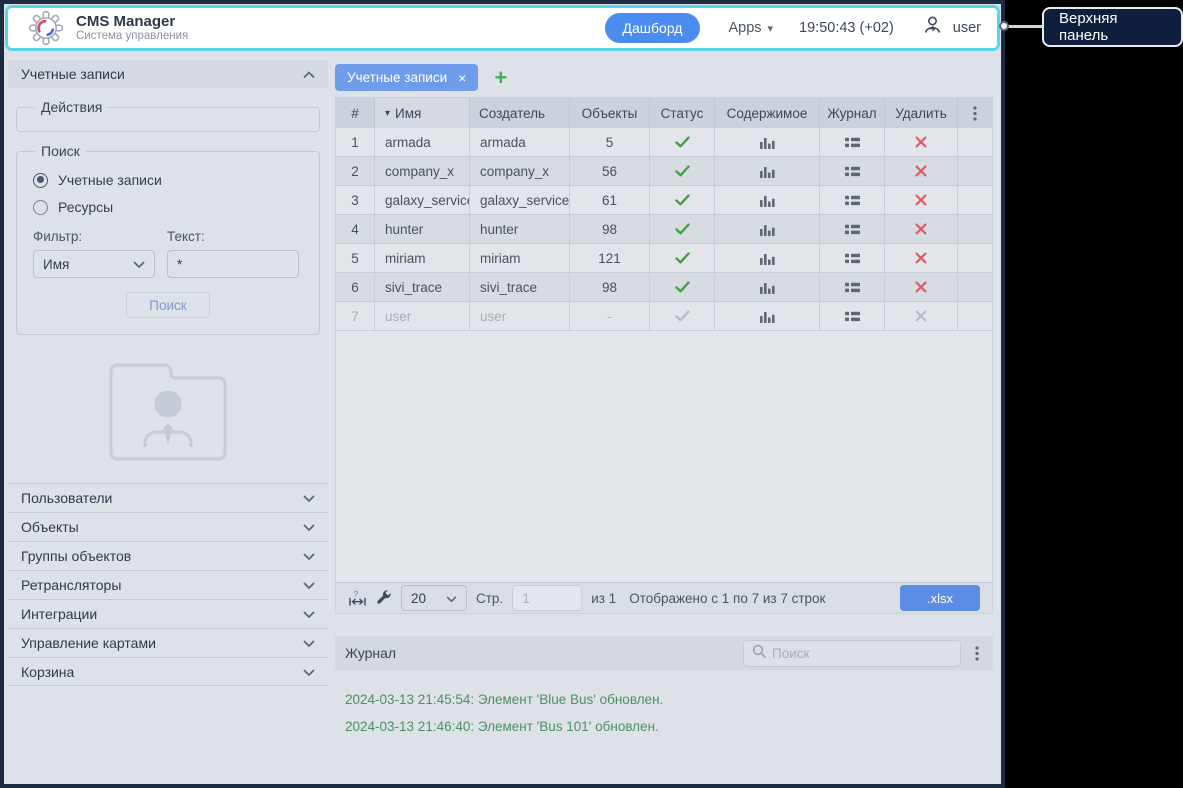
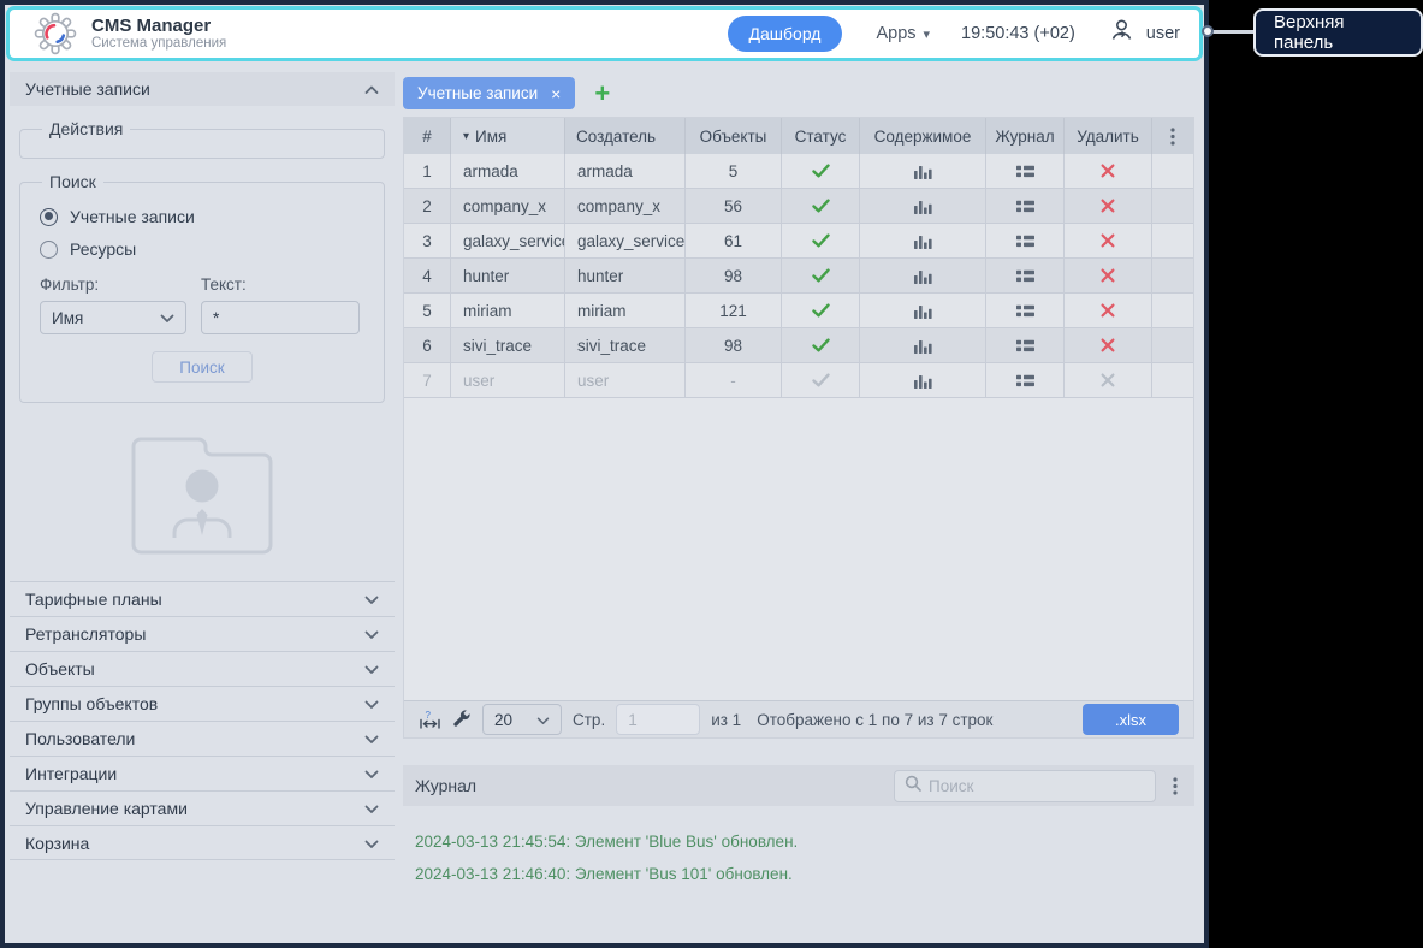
  CMS Manager
  Система управления
  Дашборд
  Apps
  ▾
  19:50:43 (+02)
  user
  Учетные записи
  Действия
  Поиск
  Учетные записи
  Ресурсы
  Фильтр:
  Имя
  Текст:
  *
  Поиск
+ Тарифные планы
- Пользователи
+ Ретрансляторы
  Объекты
  Группы объектов
- Ретрансляторы
+ Пользователи
  Интеграции
  Управление картами
  Корзина
  Учетные записи
  ×
  +
  #
  ▾
  Имя
  Создатель
  Объекты
  Статус
  Содержимое
  Журнал
  Удалить
  1
  armada
  armada
  5
  2
  company_x
  company_x
  56
  3
  galaxy_servic
  galaxy_service
  61
  4
  hunter
  hunter
  98
  5
  miriam
  miriam
  121
  6
  sivi_trace
  sivi_trace
  98
  7
  user
  user
  -
  ?
  20
  Стр.
  1
  из 1
  Отображено с 1 по 7 из 7 строк
  .xlsx
  Журнал
  Поиск
  2024-03-13 21:45:54: Элемент 'Blue Bus' обновлен.
  2024-03-13 21:46:40: Элемент 'Bus 101' обновлен.
  Верхняя панель
